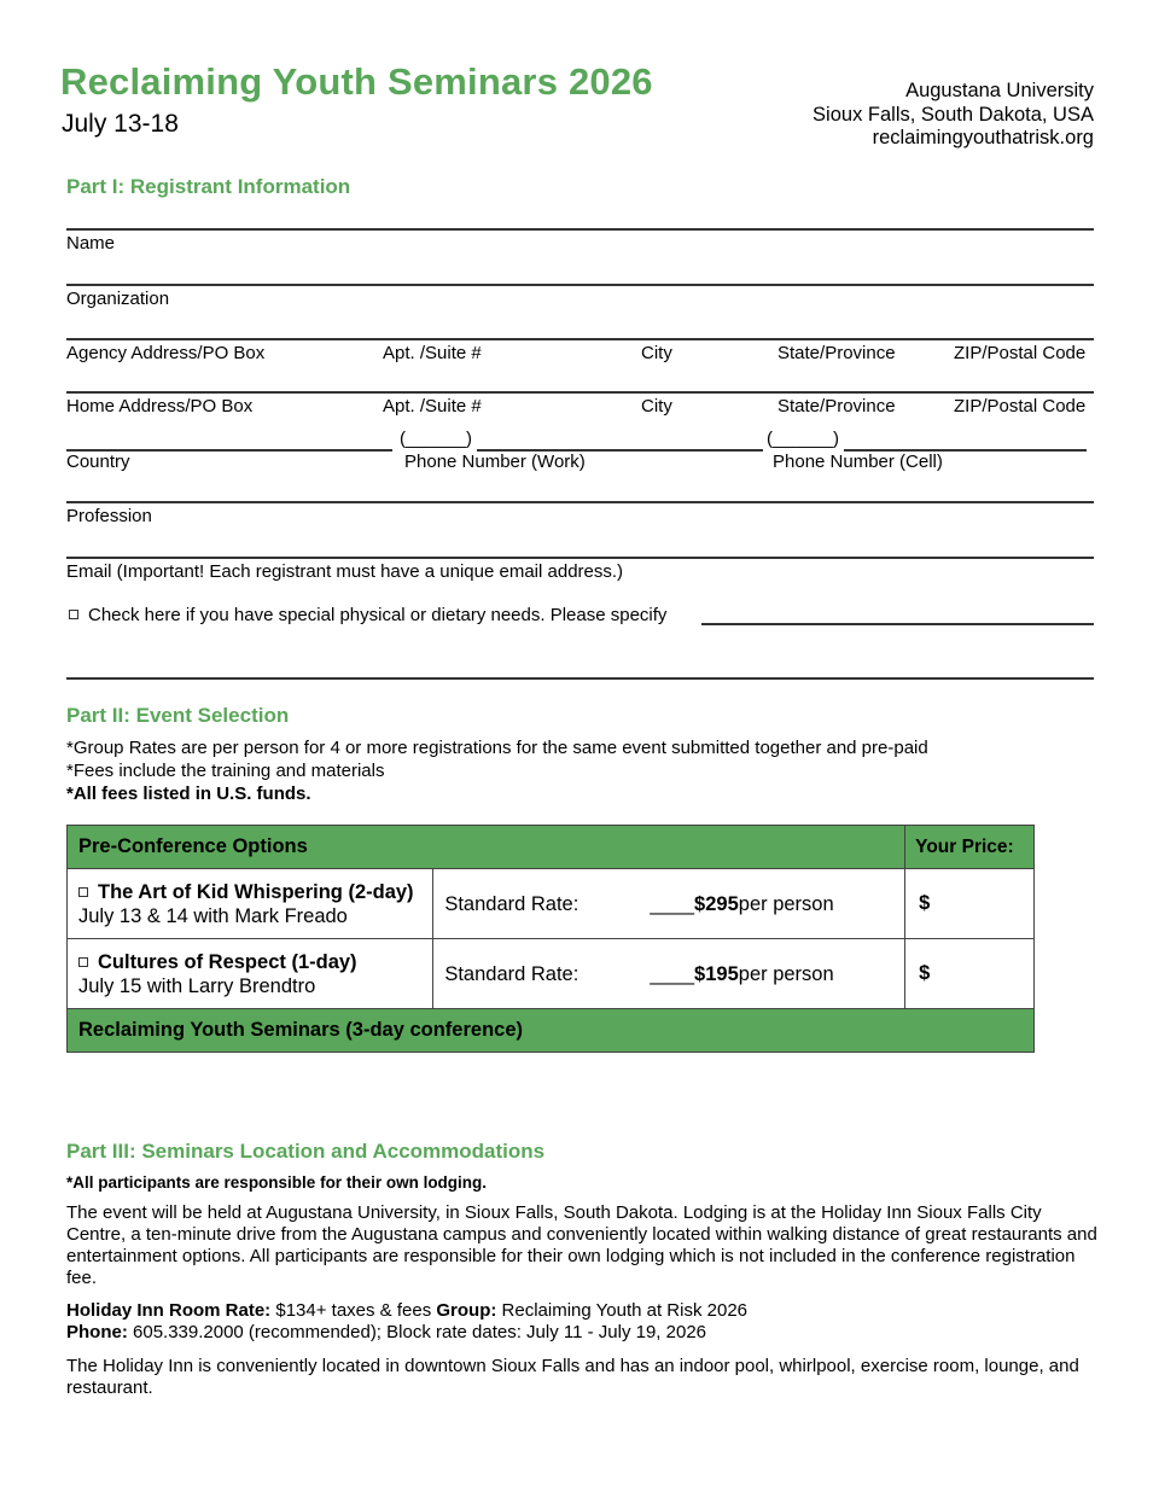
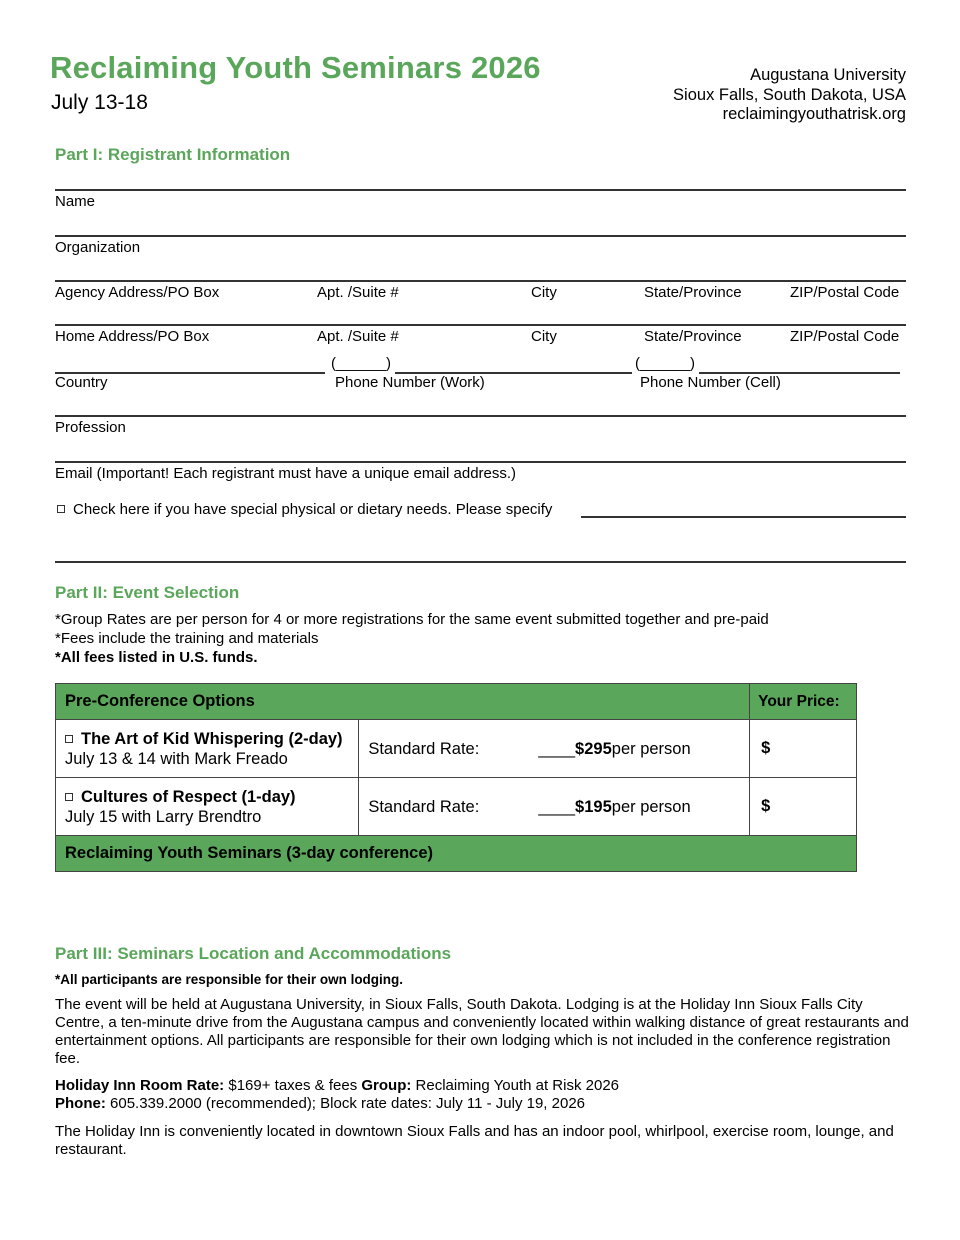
  Reclaiming Youth Seminars 2026
  July 13-18
  Augustana University
  Sioux Falls, South Dakota, USA
  reclaimingyouthatrisk.org
  Part I: Registrant Information
  Name
  Organization
  Agency Address/PO Box
  Apt. /Suite #
  City
  State/Province
  ZIP/Postal Code
  Home Address/PO Box
  Apt. /Suite #
  City
  State/Province
  ZIP/Postal Code
  (______)
  (______)
  Country
  Phone Number (Work)
  Phone Number (Cell)
  Profession
  Email (Important! Each registrant must have a unique email address.)
  Check here if you have special physical or dietary needs. Please specify
  Part II: Event Selection
  *Group Rates are per person for 4 or more registrations for the same event submitted together and pre-paid
  *Fees include the training and materials
  *All fees listed in U.S. funds.
  Pre-Conference Options	Your Price:
  The Art of Kid Whispering (2-day) July 13 & 14 with Mark Freado	Standard Rate: ____$295 per person	$
  Cultures of Respect (1-day) July 15 with Larry Brendtro	Standard Rate: ____$195 per person	$
  Reclaiming Youth Seminars (3-day conference)
  Part III: Seminars Location and Accommodations
  *All participants are responsible for their own lodging.
  The event will be held at Augustana University, in Sioux Falls, South Dakota. Lodging is at the Holiday Inn Sioux Falls City Centre, a ten-minute drive from the Augustana campus and conveniently located within walking distance of great restaurants and entertainment options. All participants are responsible for their own lodging which is not included in the conference registration fee.
- Holiday Inn Room Rate: $134+ taxes & fees Group: Reclaiming Youth at Risk 2026
+ Holiday Inn Room Rate: $169+ taxes & fees Group: Reclaiming Youth at Risk 2026
  Phone: 605.339.2000 (recommended); Block rate dates: July 11 - July 19, 2026
  The Holiday Inn is conveniently located in downtown Sioux Falls and has an indoor pool, whirlpool, exercise room, lounge, and restaurant.
